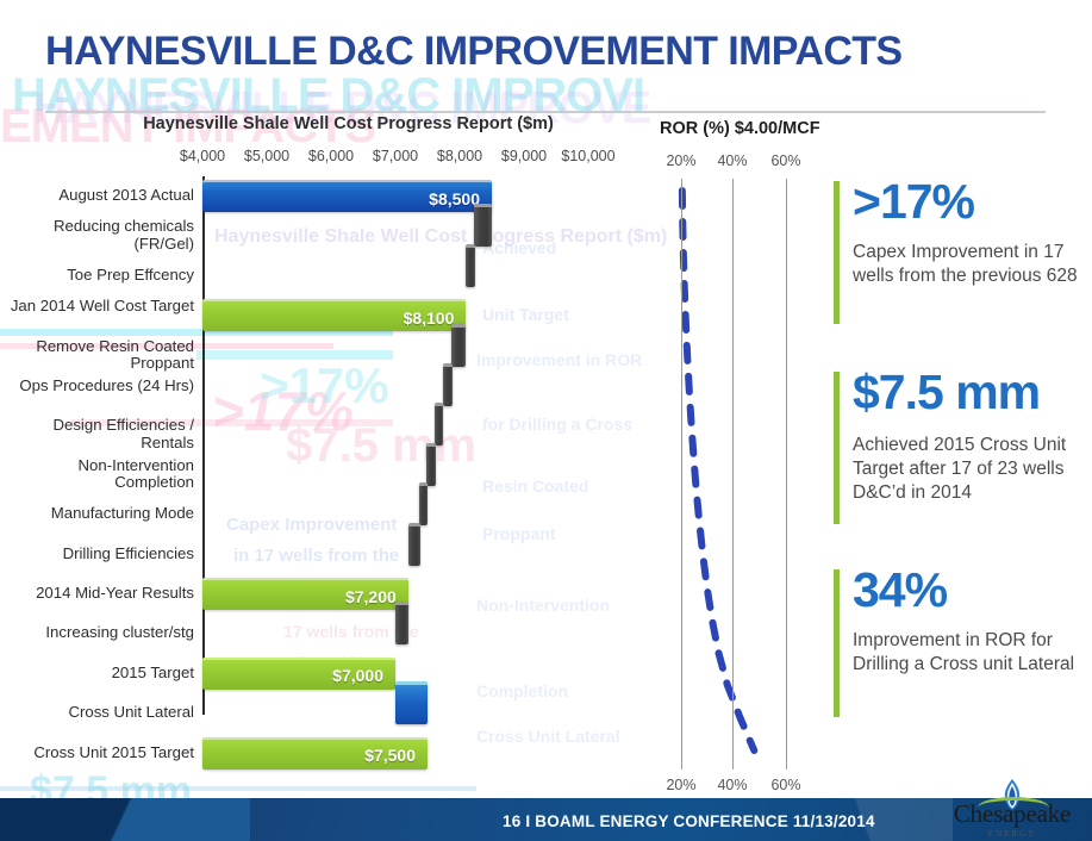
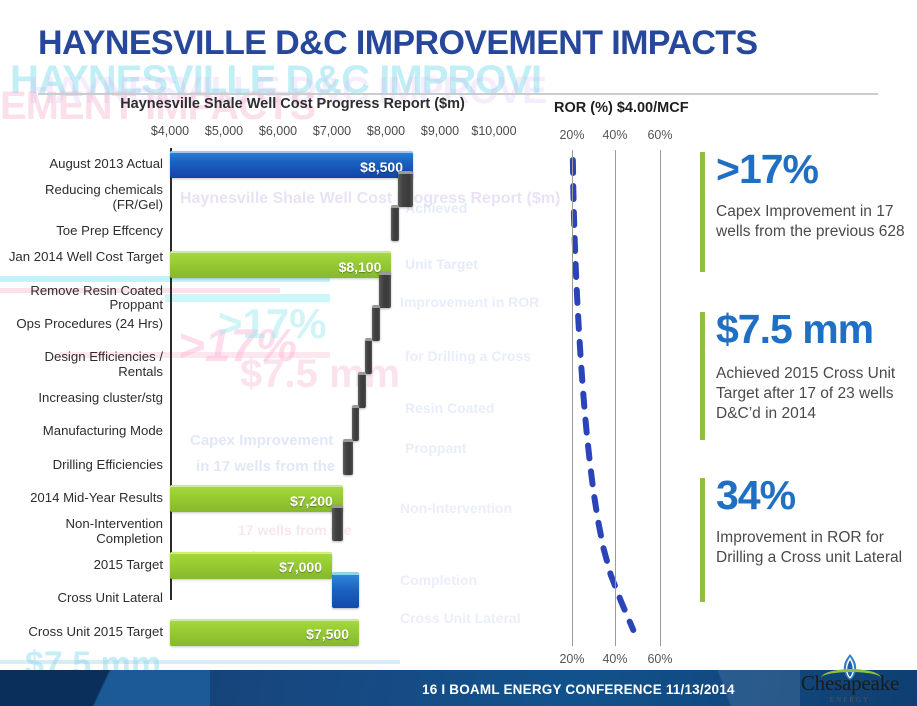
  HAYNESVILLE D&C IMPROVI
  EMENT IMPACTS
  HAYNESVILLE D&C IMPROVE
  Haynesville Shale Well Costogress Report ($m)
  >17%
  >17%
  $7.5 mm
  Capex Improvement
  in 17 wells from the
  Achieved
  Unit Target
  Improvement in ROR
  for Drilling a Cross
  Resin Coated
  Proppant
  17 wells frome
  $7.5 mm
  HAYNESVILLE D&C IMPROVEMENT IMPACTS
  Haynesville Shale Well Cost Progress Report ($m)
  $4,000
  $5,000
  $6,000
  $7,000
  $8,000
  $9,000
  $10,000
  August 2013 Actual
  $8,500
  Reducing chemicals (FR/Gel)
  Toe Prep Effcency
  Jan 2014 Well Cost Target
  $8,100
  Remove Resin Coated Proppant
  Ops Procedures (24 Hrs)
  Design Efficiencies / Rentals
- Non-Intervention Completion
+ Increasing cluster/stg
  Manufacturing Mode
  Drilling Efficiencies
  2014 Mid-Year Results
  $7,200
- Increasing cluster/stg
+ Non-Intervention Completion
  2015 Target
  $7,000
  Cross Unit Lateral
  Cross Unit 2015 Target
  $7,500
  ROR (%) $4.00/MCF
  20%
  20%
  40%
  40%
  60%
  60%
  >17%
  Capex Improvement in 17 wells from the previous 628
  $7.5 mm
  Achieved 2015 Cross Unit Target after 17 of 23 wells D&C’d in 2014
  34%
  Improvement in ROR for Drilling a Cross unit Lateral
  16 I BOAML ENERGY CONFERENCE 11/13/2014
  Chesapeake
  ENERGY
